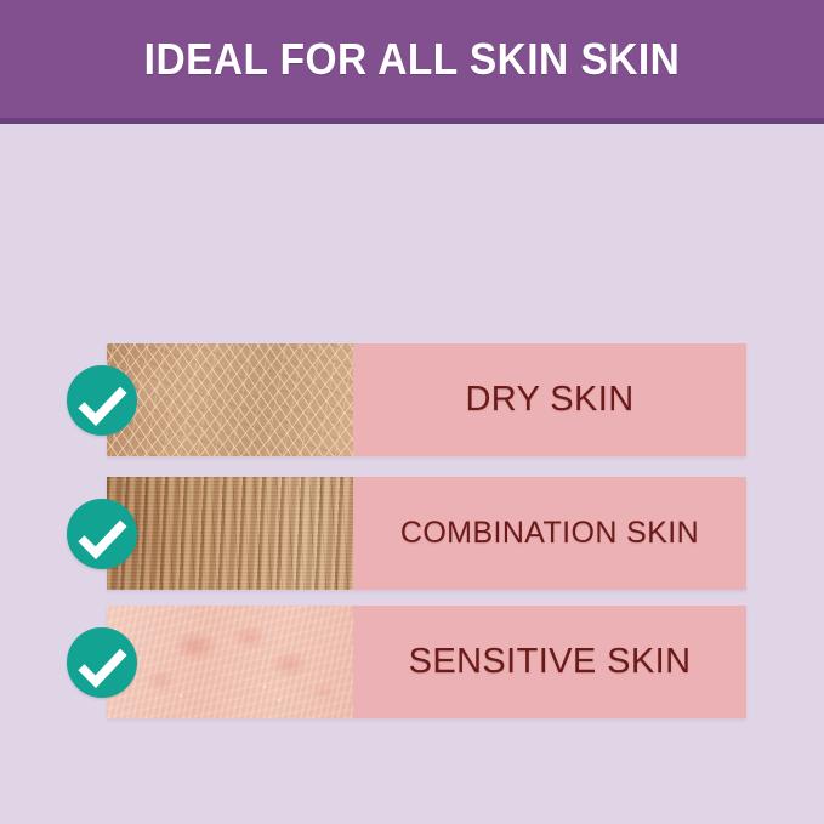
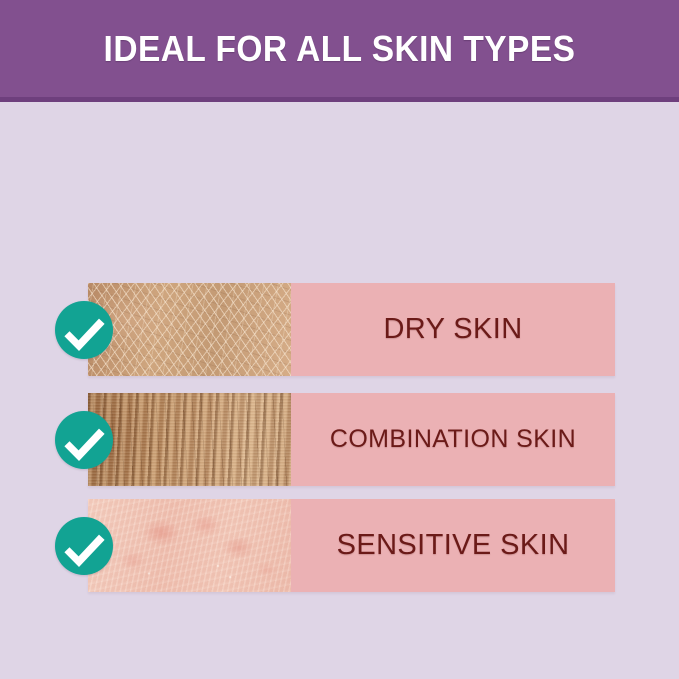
- IDEAL FOR ALL SKIN SKIN
+ IDEAL FOR ALL SKIN TYPES
  DRY SKIN
  COMBINATION SKIN
  SENSITIVE SKIN
